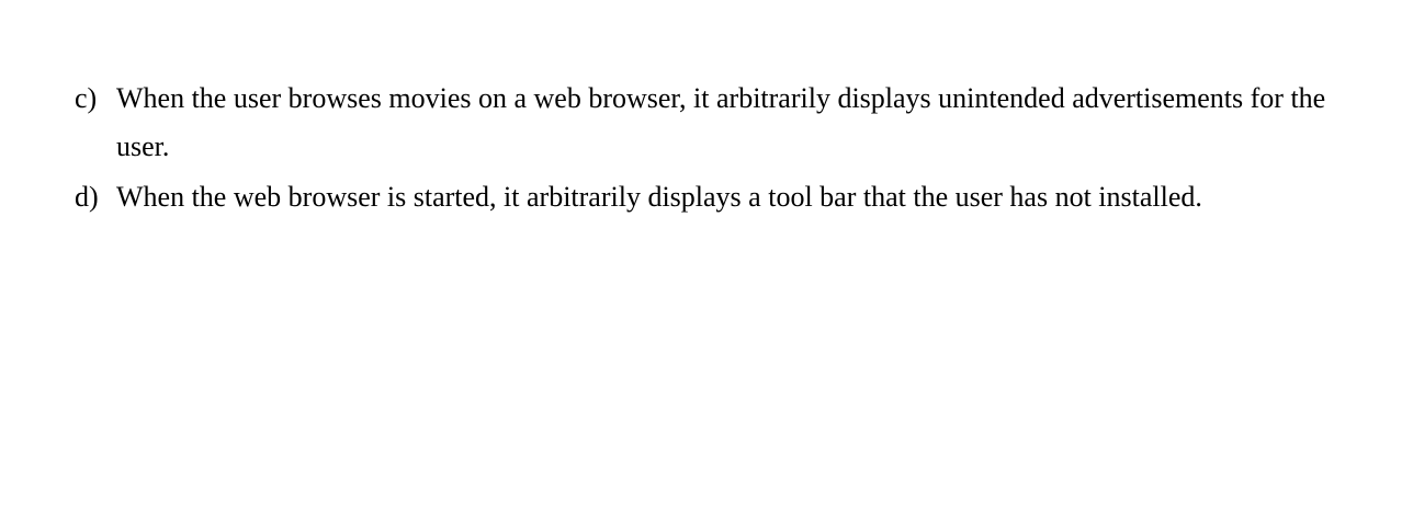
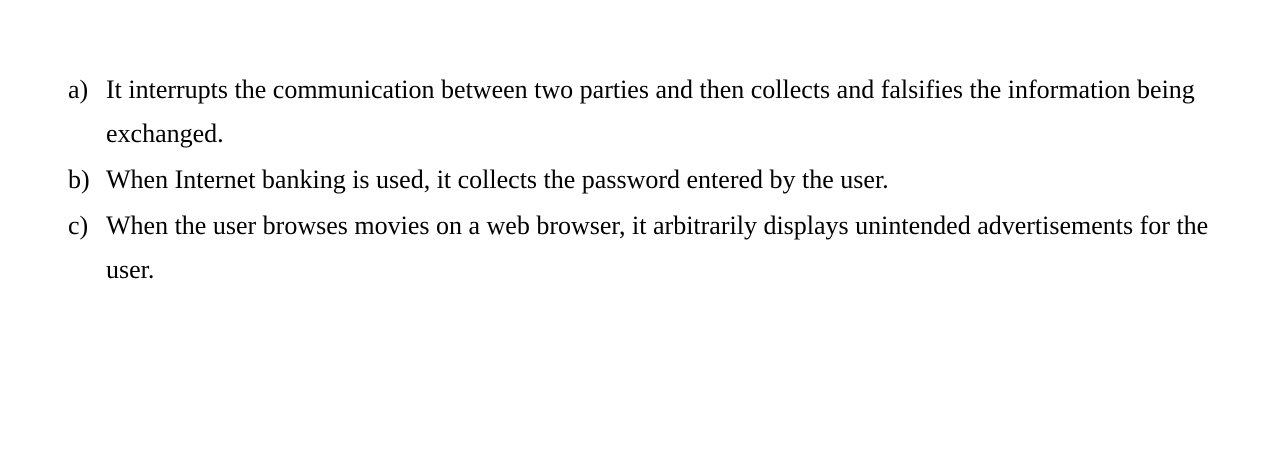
+ a)
+ It interrupts the communication between two parties and then collects and falsifies the information being exchanged.
+ b)
+ When Internet banking is used, it collects the password entered by the user.
  c)
  When the user browses movies on a web browser, it arbitrarily displays unintended advertisements for the user.
- d)
- When the web browser is started, it arbitrarily displays a tool bar that the user has not installed.
